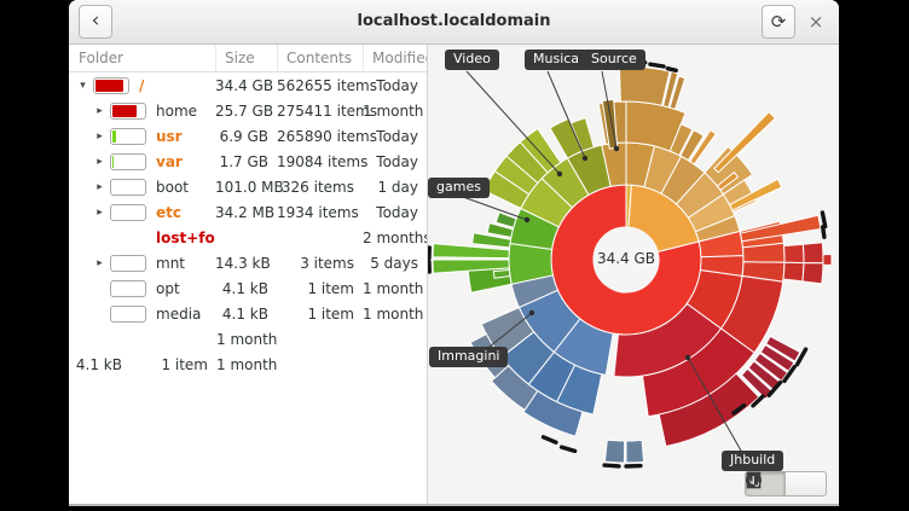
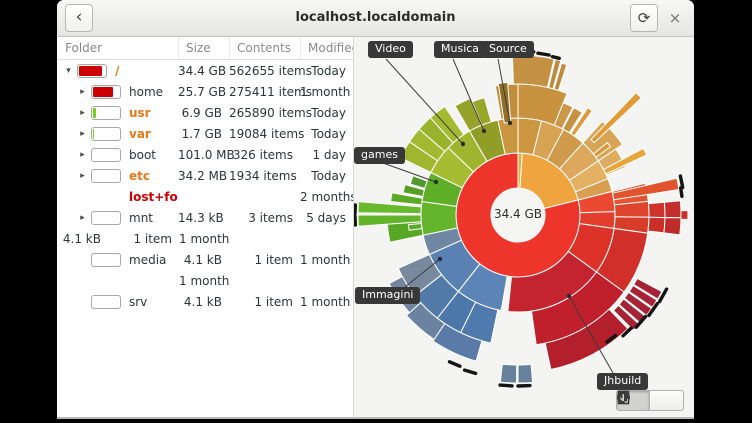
  ‹
  localhost.localdomain
  ⟳
  ×
  Folder
  Size
  Contents
  Modifie
  ▾
  /
  34.4 GB
  562655 item
  Today
  ▸
  home
  25.7 GB
  275411 item
  1 month
  ▸
  usr
  6.9 GB
  265890 item
  Today
  ▸
  var
  1.7 GB
  19084 item
  Today
  ▸
  boot
  101.0 M
  326 items
  1 day
  ▸
  etc
  34.2 MB
  1934 items
  Today
  lost+fo
  2 month
  ▸
  mnt
  14.3 kB
  3 items
  5 days
- opt
  4.1 kB
  1 item
  1 month
  media
  4.1 kB
  1 item
  1 month
  1 month
+ srv
  4.1 kB
  1 item
  1 month
  34.4 GB
  Video
  Musica
  Source
  games
  Immagini
  Jhbuild
